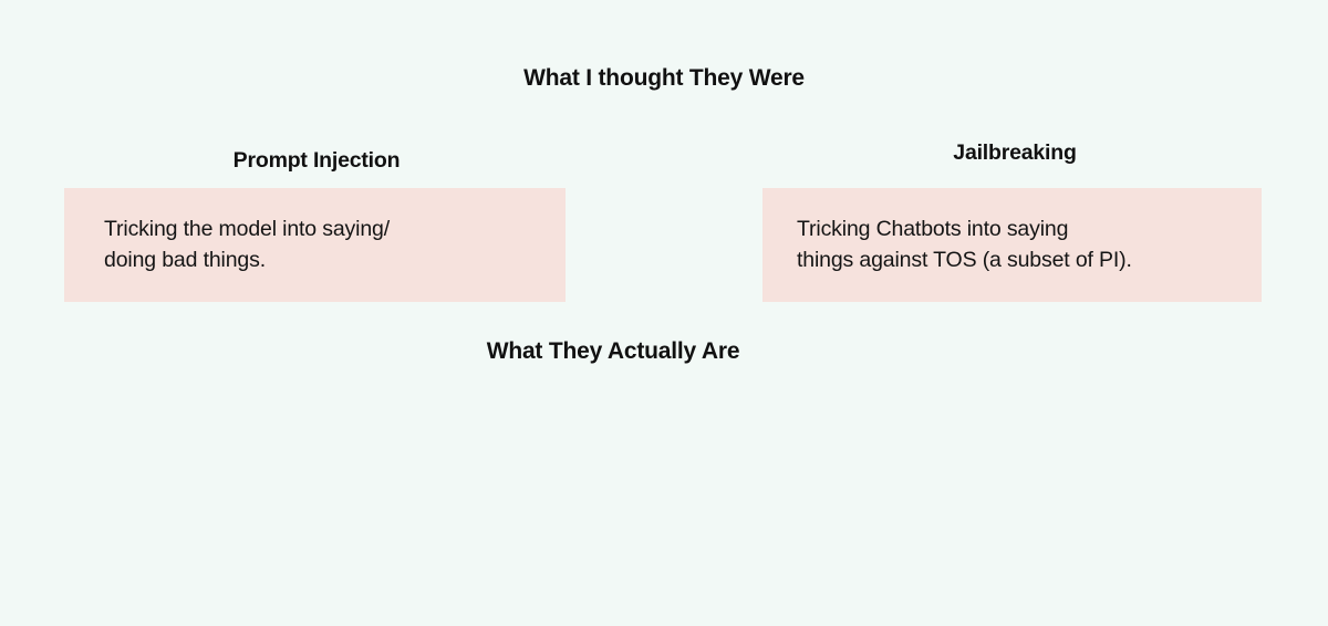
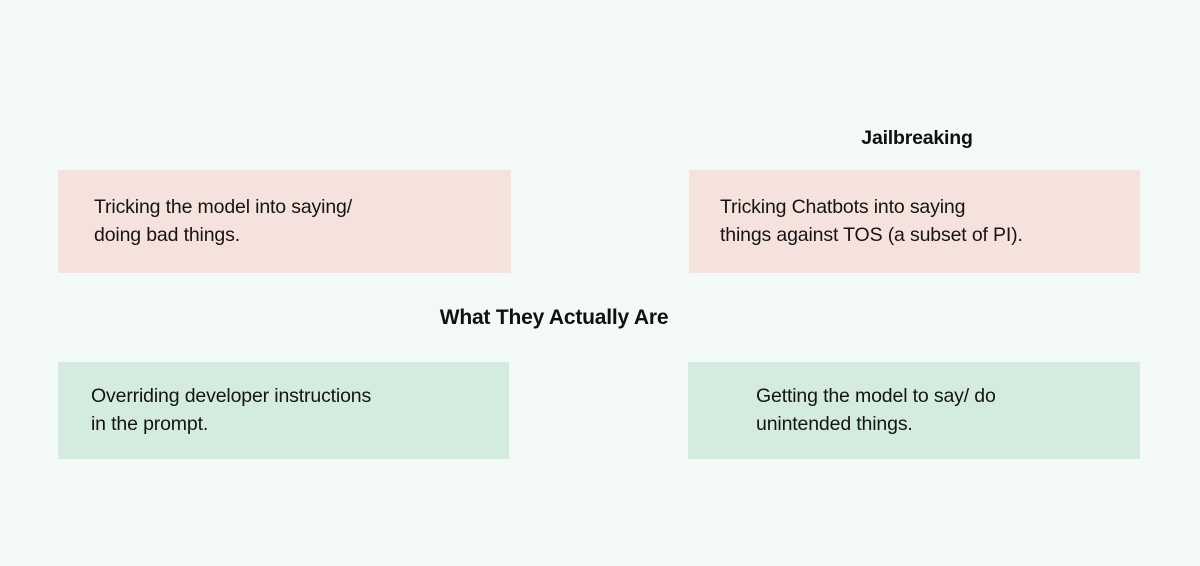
- What I thought They Were
- Prompt Injection
  Jailbreaking
  Tricking the model into saying/
  doing bad things.
  Tricking Chatbots into saying
  things against TOS (a subset of PI).
  What They Actually Are
+ Overriding developer instructions
+ in the prompt.
+ Getting the model to say/ do
+ unintended things.
